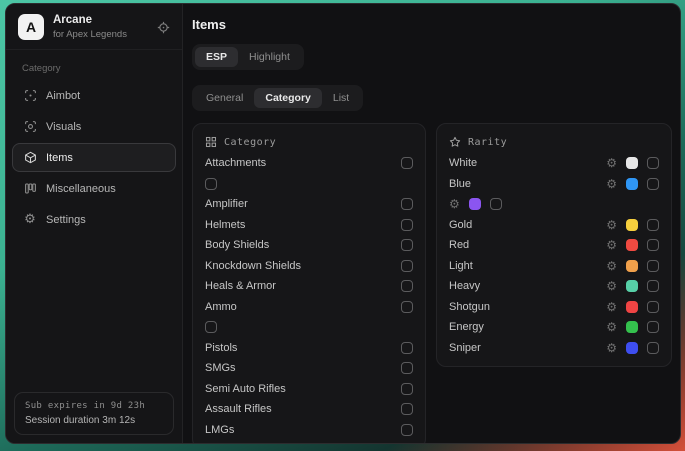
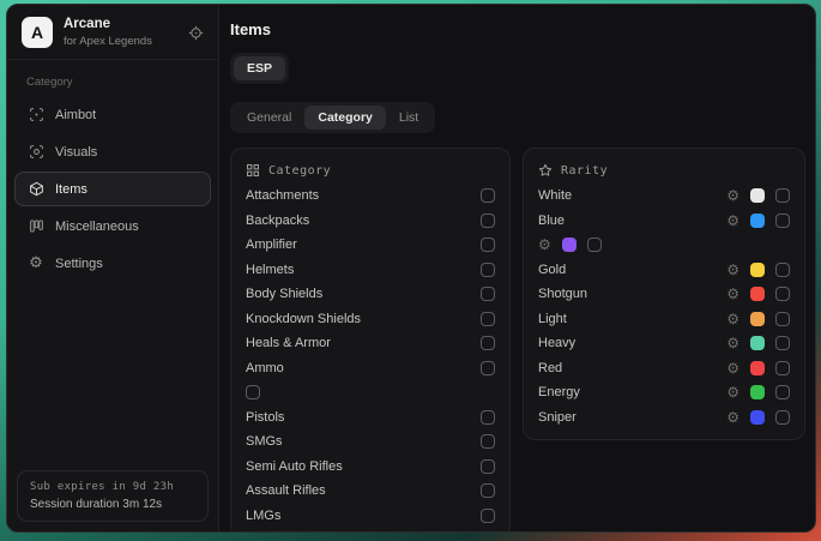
  A
  Arcane
  for Apex Legends
  Category
  Aimbot
  Visuals
  Items
  Miscellaneous
  ⚙
  Settings
  Sub expires in 9d 23h
  Session duration 3m 12s
  Items
  ESP
- Highlight
  General
  Category
  List
  Category
  Attachments
+ Backpacks
  Amplifier
  Helmets
  Body Shields
  Knockdown Shields
  Heals & Armor
  Ammo
  Pistols
  SMGs
  Semi Auto Rifles
  Assault Rifles
  LMGs
  Rarity
  White
  ⚙
  Blue
  ⚙
  ⚙
  Gold
  ⚙
- Red
+ Shotgun
  ⚙
  Light
  ⚙
  Heavy
  ⚙
- Shotgun
+ Red
  ⚙
  Energy
  ⚙
  Sniper
  ⚙
